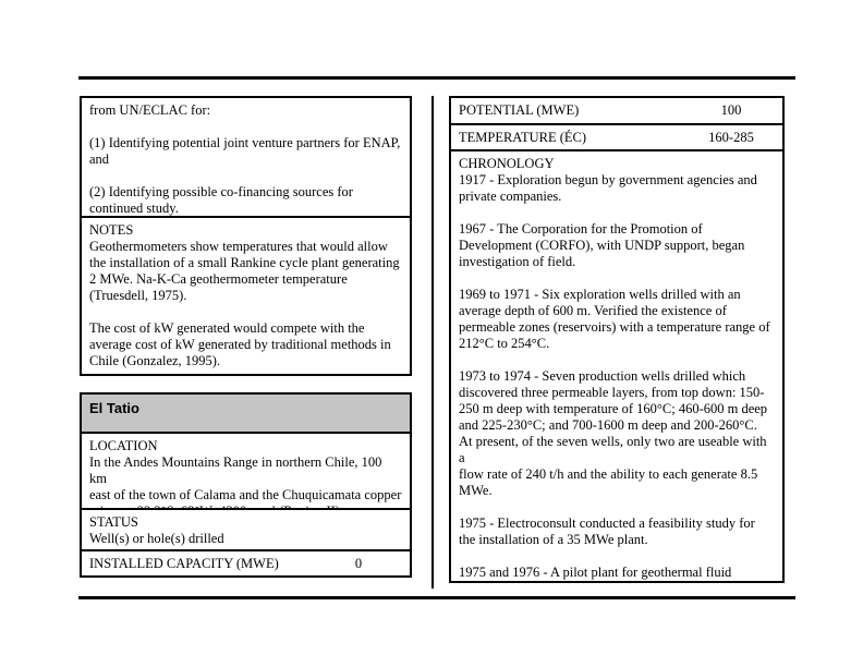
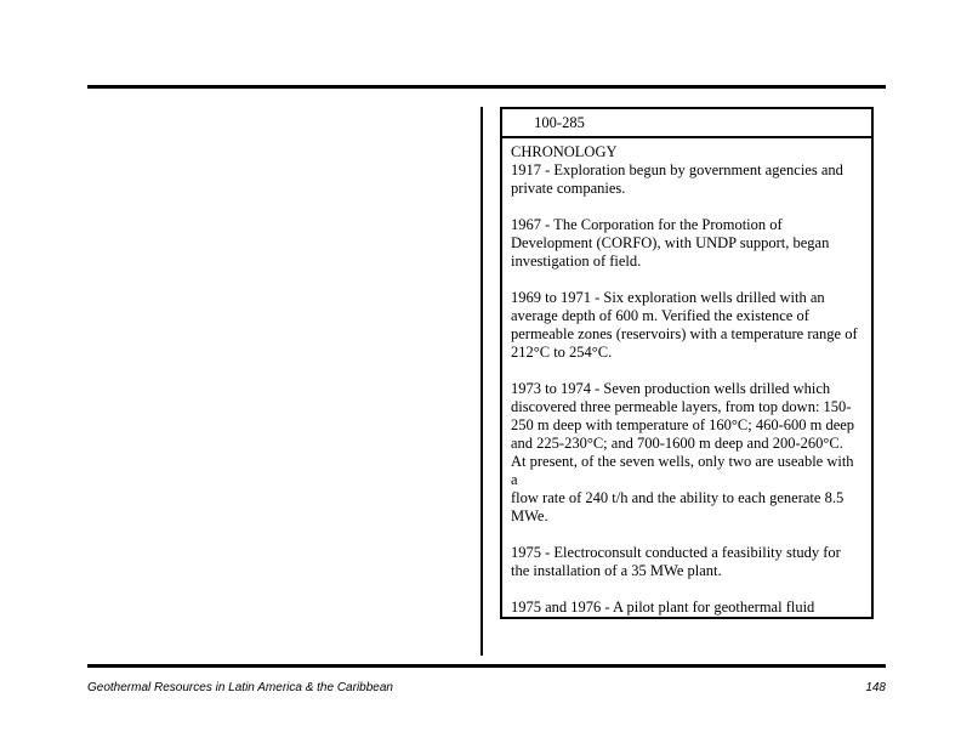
- from UN/ECLAC for:
- (1) Identifying potential joint venture partners for ENAP,
- and
- (2) Identifying possible co-financing sources for
- continued study.
- NOTES
- Geothermometers show temperatures that would allow
- the installation of a small Rankine cycle plant generating
- 2 MWe. Na-K-Ca geothermometer temperature
- (Truesdell, 1975).
- The cost of kW generated would compete with the
- average cost of kW generated by traditional methods in
- Chile (Gonzalez, 1995).
- El Tatio
- LOCATION
- In the Andes Mountains Range in northern Chile, 100 km
- east of the town of Calama and the Chuquicamata copper
- STATUS
- Well(s) or hole(s) drilled
- INSTALLED CAPACITY (MWE)
- 0
- POTENTIAL (MWE)
- 100
- TEMPERATURE (ÉC)
- 160-285
+ 100-285
  CHRONOLOGY
  1917 - Exploration begun by government agencies and
  private companies.
  1967 - The Corporation for the Promotion of
  Development (CORFO), with UNDP support, began
  investigation of field.
  1969 to 1971 - Six exploration wells drilled with an
  average depth of 600 m. Verified the existence of
  permeable zones (reservoirs) with a temperature range of
  212°C to 254°C.
  1973 to 1974 - Seven production wells drilled which
  discovered three permeable layers, from top down: 150-
  250 m deep with temperature of 160°C; 460-600 m deep
  and 225-230°C; and 700-1600 m deep and 200-260°C.
  At present, of the seven wells, only two are useable with a
  flow rate of 240 t/h and the ability to each generate 8.5
  MWe.
  1975 - Electroconsult conducted a feasibility study for
  the installation of a 35 MWe plant.
  1975 and 1976 - A pilot plant for geothermal fluid
+ Geothermal Resources in Latin America & the Caribbean
+ 148
